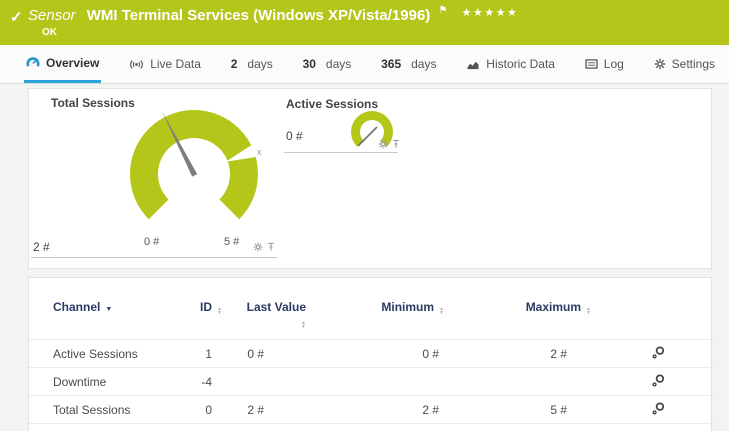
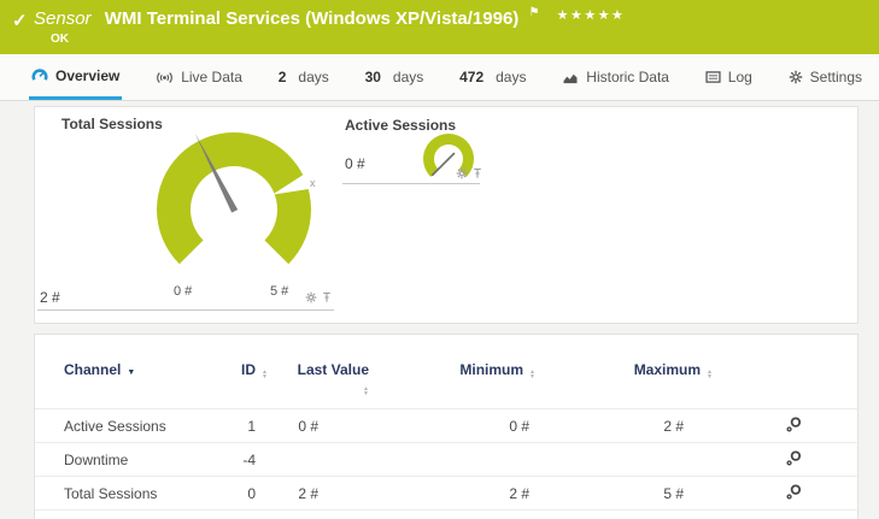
  ✓
  Sensor WMI Terminal Services (Windows XP/Vista/1996) ⚑ ★★★★★
  OK
  Overview
  Live Data
  2
  days
  30
  days
- 365
+ 472
  days
  Historic Data
  Log
  Settings
  Total Sessions
  x
  0 #
  5 #
  2 #
  Active Sessions
  0 #
  Channel	ID	Last Value	Minimum	Maximum
  Active Sessions	1	0 #	0 #	2 #
  Downtime	-4
  Total Sessions	0	2 #	2 #	5 #
